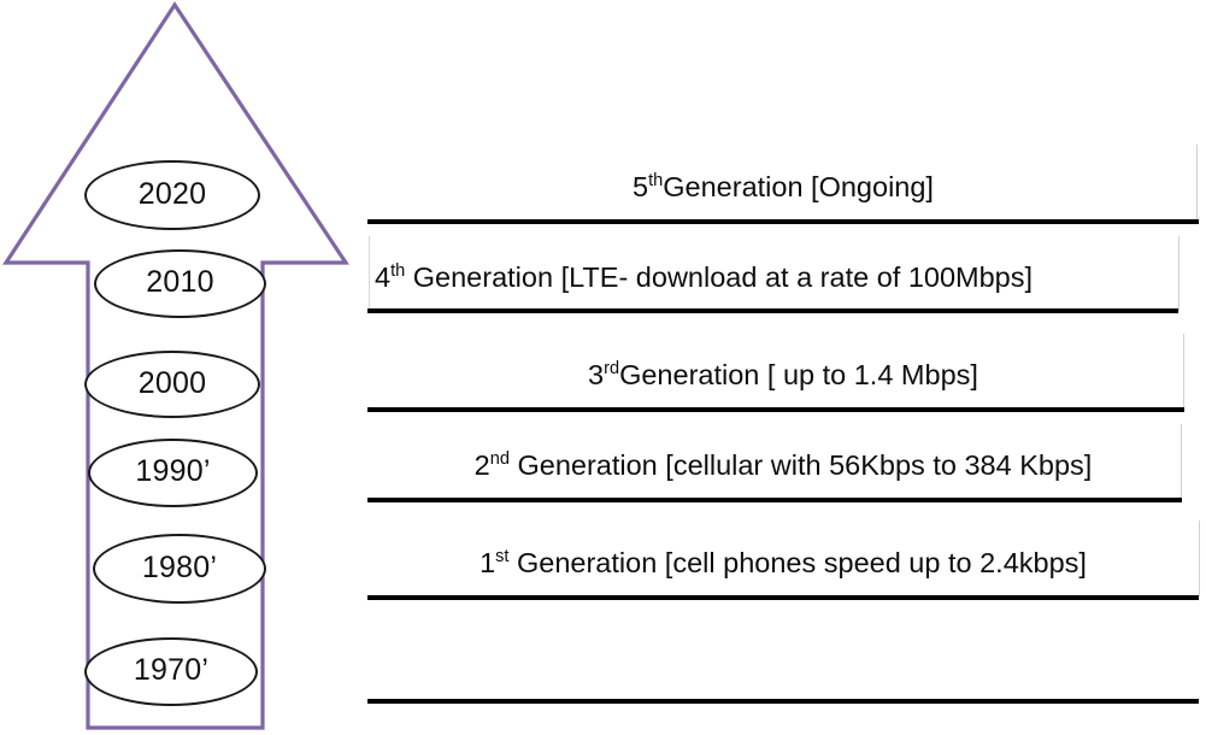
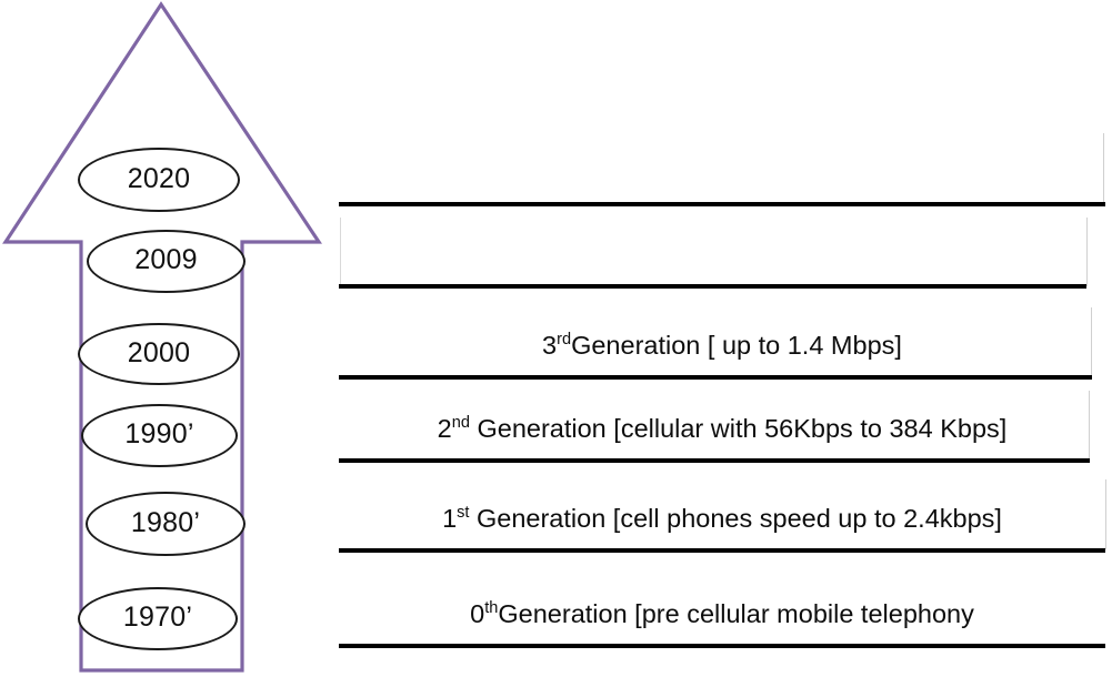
  2020
- 2010
+ 2009
  2000
  1990’
  1980’
  1970’
- 5thGeneration [Ongoing]
- 4th Generation [LTE- download at a rate of 100Mbps]
  3rdGeneration [ up to 1.4 Mbps]
  2nd Generation [cellular with 56Kbps to 384 Kbps]
  1st Generation [cell phones speed up to 2.4kbps]
+ 0thGeneration [pre cellular mobile telephony
